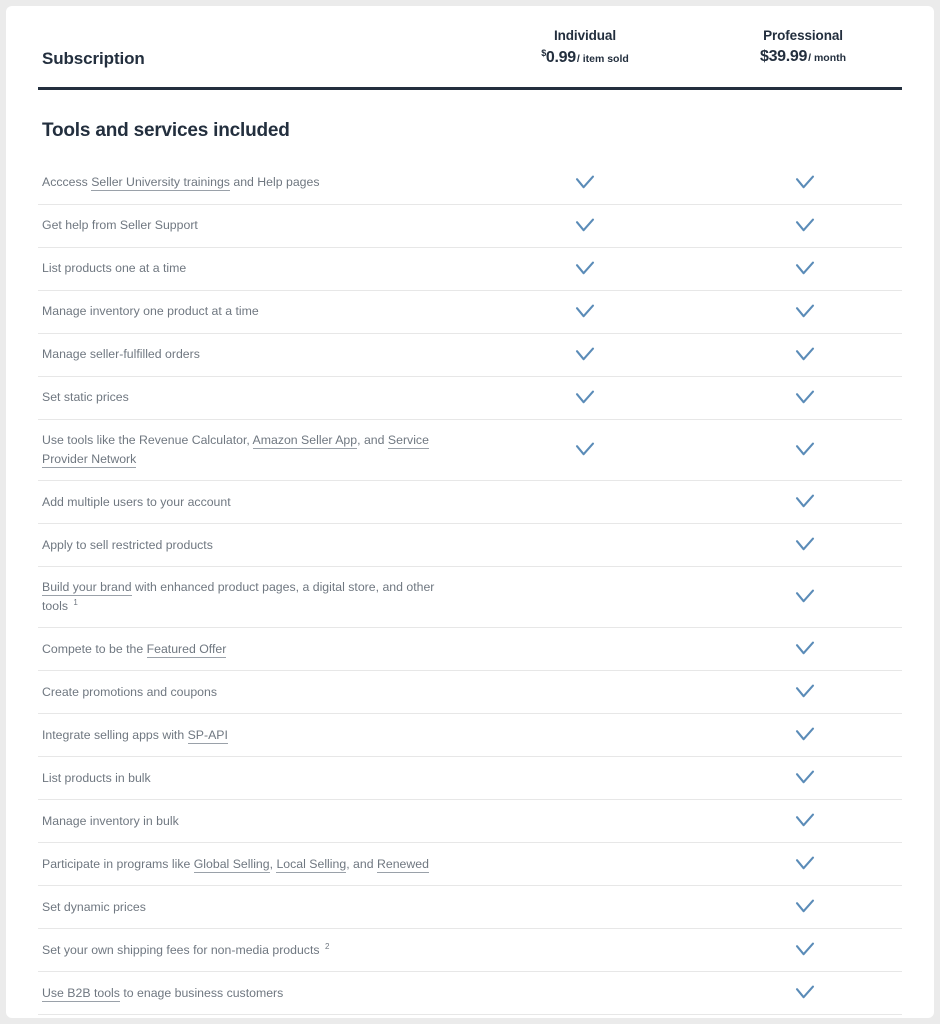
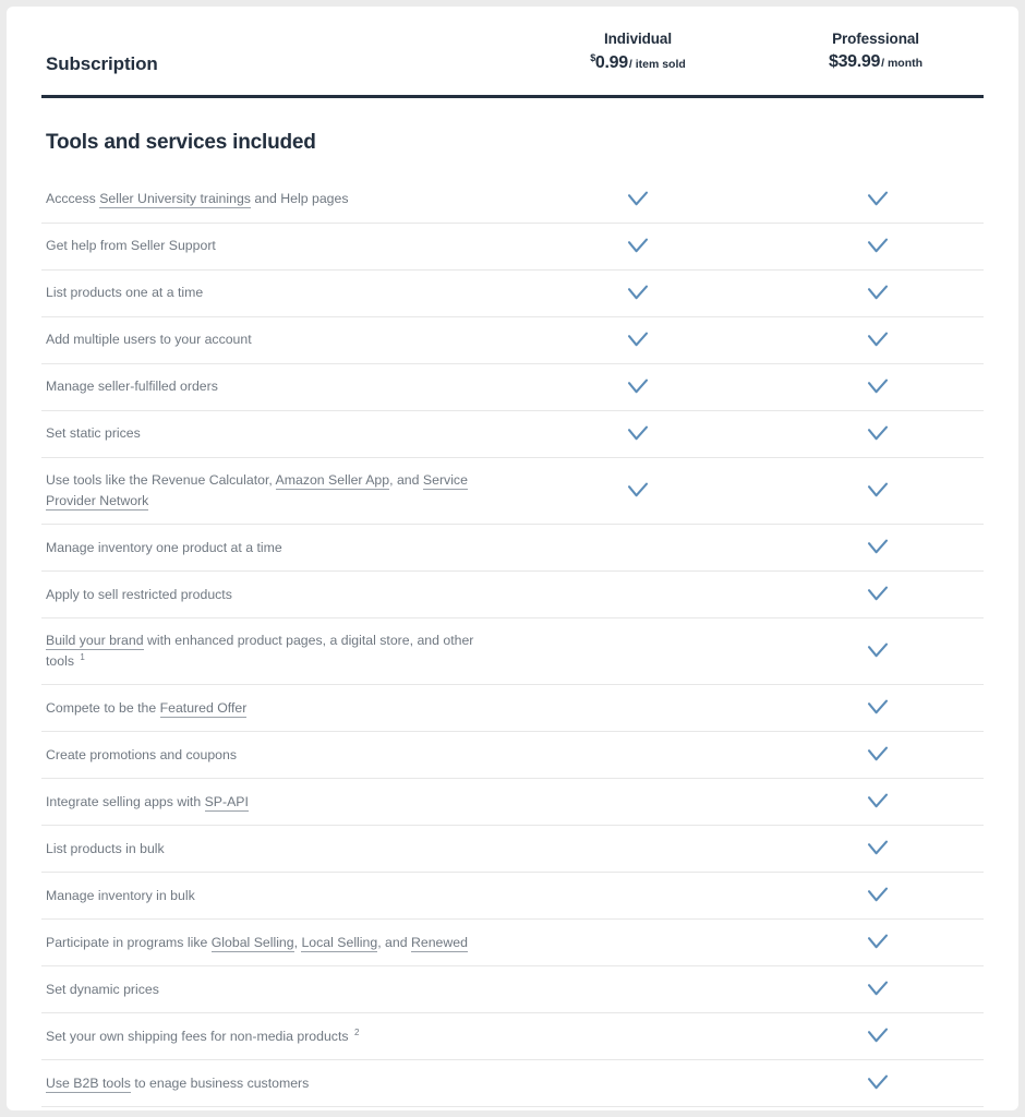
  Subscription
  Individual
  $0.99/ item sold
  Professional
  $39.99/ month
  Tools and services included
  Acccess Seller University trainings and Help pages
  Get help from Seller Support
  List products one at a time
- Manage inventory one product at a time
+ Add multiple users to your account
  Manage seller-fulfilled orders
  Set static prices
  Use tools like the Revenue Calculator, Amazon Seller App, and Service Provider Network
- Add multiple users to your account
+ Manage inventory one product at a time
  Apply to sell restricted products
  Build your brand with enhanced product pages, a digital store, and other tools 1
  Compete to be the Featured Offer
  Create promotions and coupons
  Integrate selling apps with SP-API
  List products in bulk
  Manage inventory in bulk
  Participate in programs like Global Selling, Local Selling, and Renewed
  Set dynamic prices
  Set your own shipping fees for non-media products 2
  Use B2B tools to enage business customers
